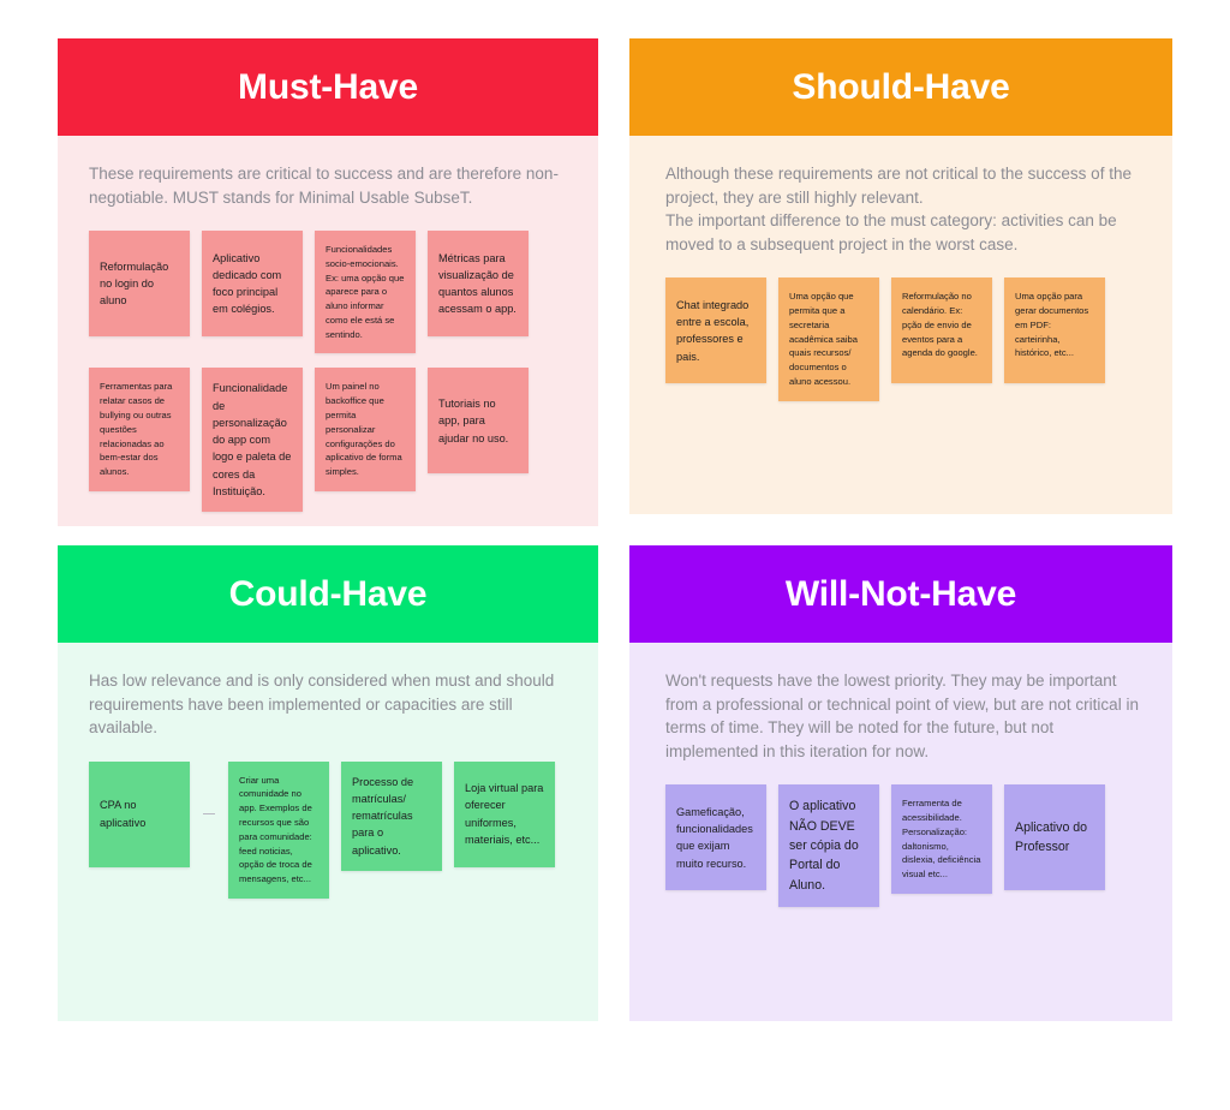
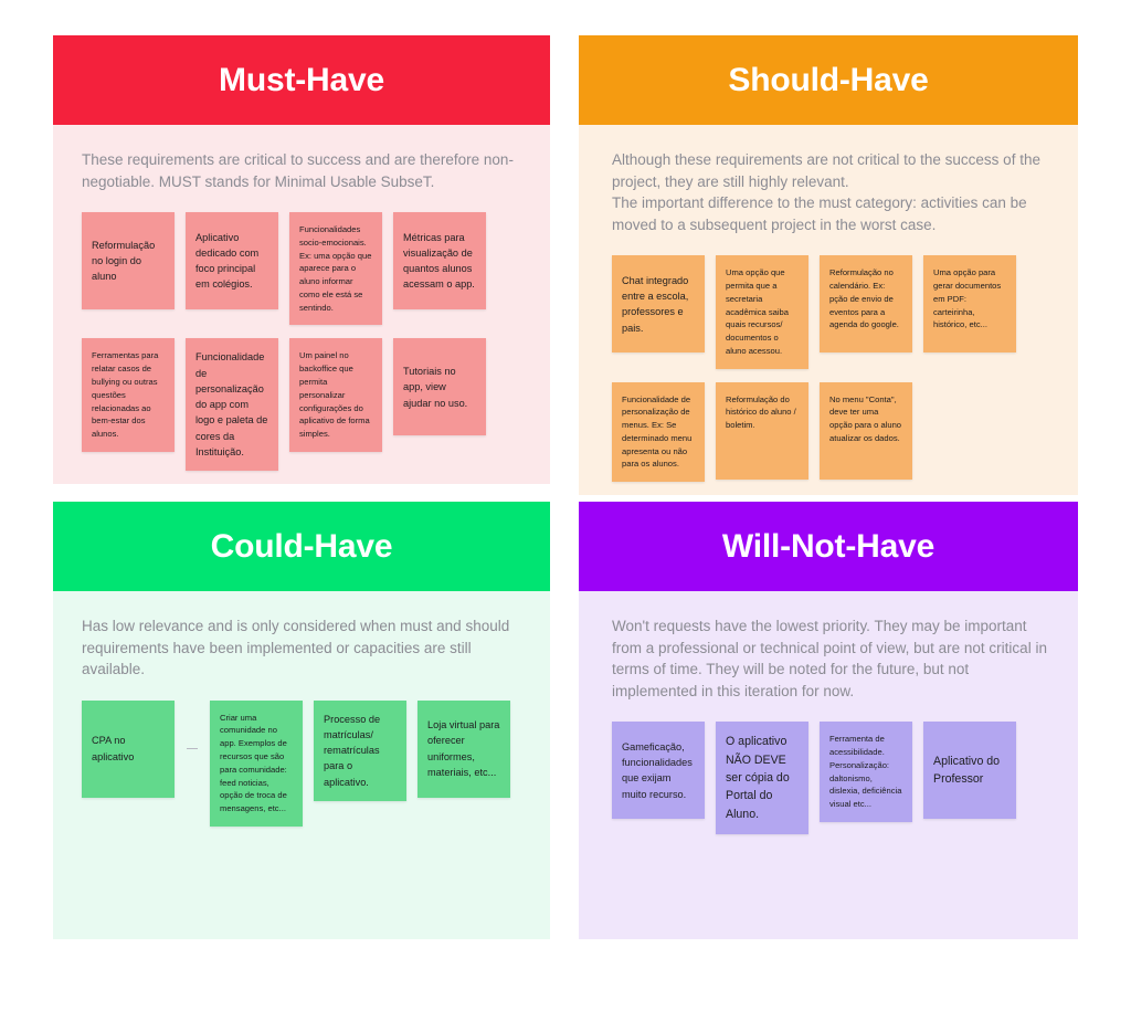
  Must-Have
  These requirements are critical to success and are therefore non-negotiable. MUST stands for Minimal Usable SubseT.
  Reformulação no login do aluno
  Aplicativo dedicado com foco principal em colégios.
  Funcionalidades socio-emocionais. Ex: uma opção que aparece para o aluno informar como ele está se sentindo.
  Métricas para visualização de quantos alunos acessam o app.
  Ferramentas para relatar casos de bullying ou outras questões relacionadas ao bem-estar dos alunos.
  Funcionalidade de personalização do app com logo e paleta de cores da Instituição.
  Um painel no backoffice que permita personalizar configurações do aplicativo de forma simples.
- Tutoriais no app, para ajudar no uso.
+ Tutoriais no app, view ajudar no uso.
  Should-Have
  Although these requirements are not critical to the success of the project, they are still highly relevant.
  The important difference to the must category: activities can be moved to a subsequent project in the worst case.
  Chat integrado entre a escola, professores e pais.
  Uma opção que permita que a secretaria acadêmica saiba quais recursos/ documentos o aluno acessou.
  Reformulação no calendário. Ex: pção de envio de eventos para a agenda do google.
  Uma opção para gerar documentos em PDF: carteirinha, histórico, etc...
+ Funcionalidade de personalização de menus. Ex: Se determinado menu apresenta ou não para os alunos.
+ Reformulação do histórico do aluno / boletim.
+ No menu "Conta", deve ter uma opção para o aluno atualizar os dados.
  Could-Have
  Has low relevance and is only considered when must and should requirements have been implemented or capacities are still available.
  CPA no aplicativo
  Criar uma comunidade no app. Exemplos de recursos que são para comunidade: feed noticias, opção de troca de mensagens, etc...
  Processo de matrículas/ rematrículas para o aplicativo.
  Loja virtual para oferecer uniformes, materiais, etc...
  Will-Not-Have
  Won't requests have the lowest priority. They may be important from a professional or technical point of view, but are not critical in terms of time. They will be noted for the future, but not implemented in this iteration for now.
  Gameficação, funcionalidades que exijam muito recurso.
  O aplicativo NÃO DEVE ser cópia do Portal do Aluno.
  Ferramenta de acessibilidade. Personalização: daltonismo, dislexia, deficiência visual etc...
  Aplicativo do Professor
